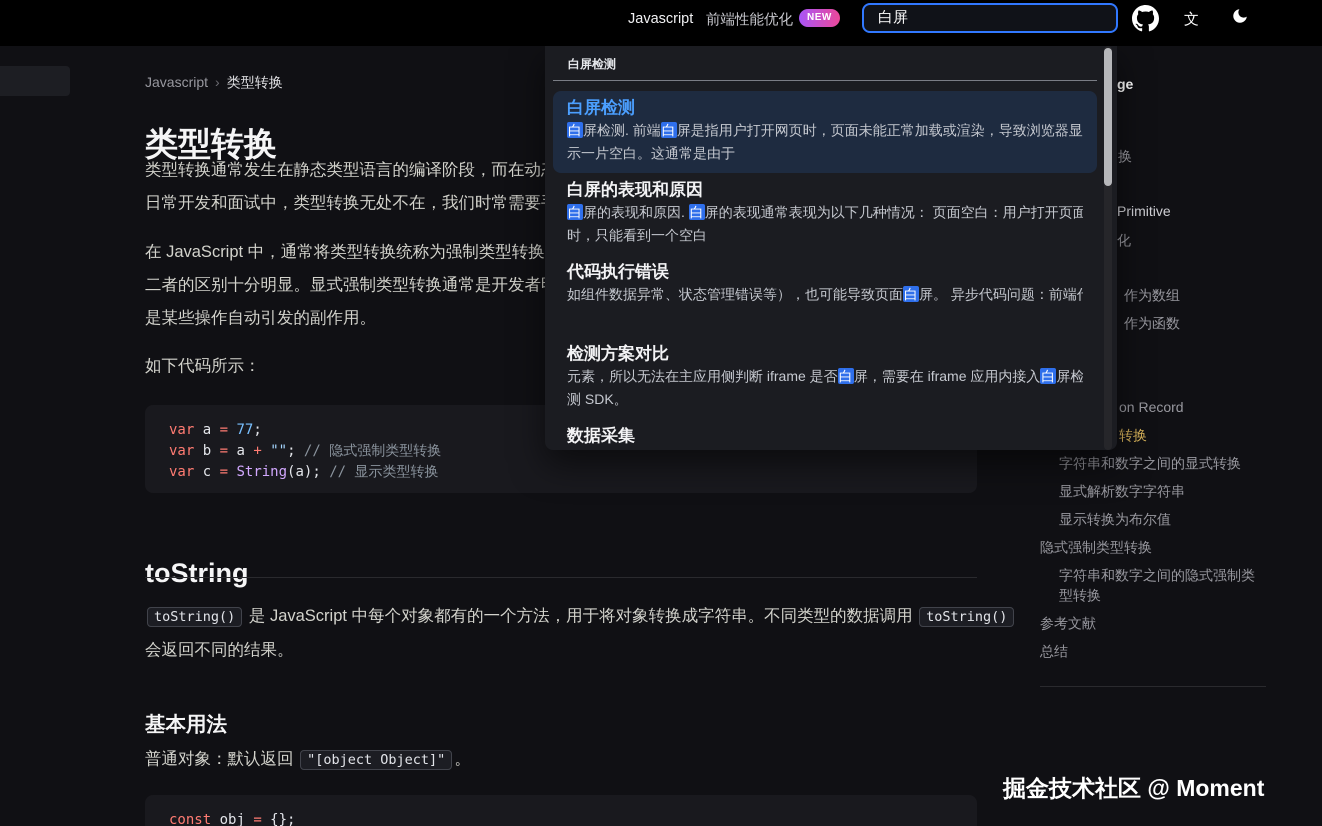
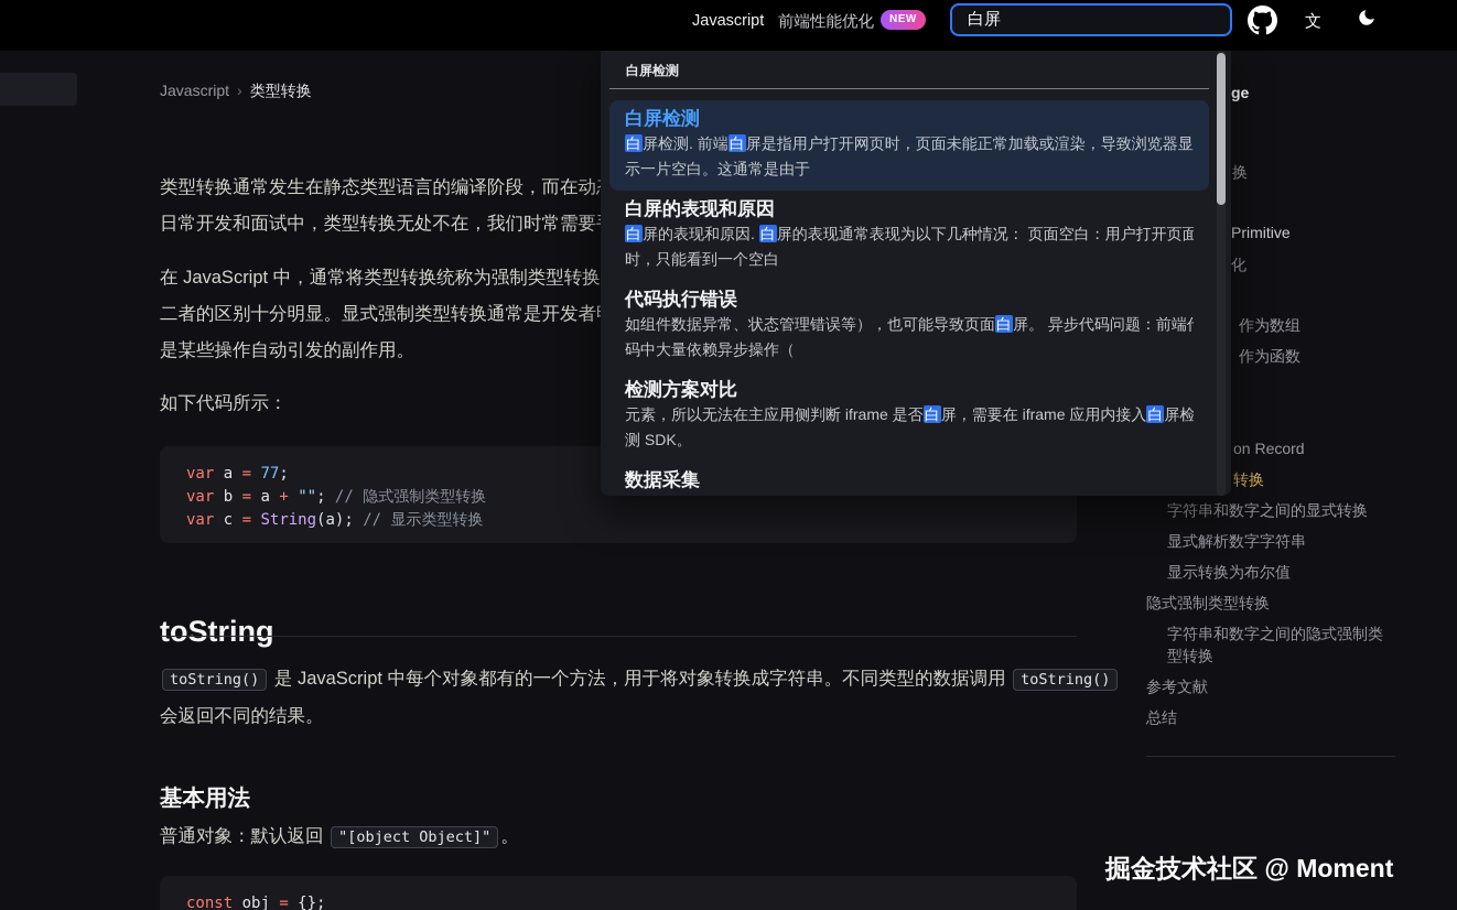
  Javascript
  前端性能优化
  NEW
  白屏
  文
  Javascript › 类型转换
- 类型转换
  类型转换通常发生在静态类型语言的编译阶段，而在动
  日常开发和面试中，类型转换无处不在，我们时常需要
  在 JavaScript 中，通常将类型转换统称为强制类型转换
  二者的区别十分明显。显式强制类型转换通常是开发者
  是某些操作自动引发的副作用。
  如下代码所示：
  var a = 77;
  var b = a + ""; // 隐式强制类型转换
  var c = String(a); // 显示类型转换
  toString
  toString() 是 JavaScript 中每个对象都有的一个方法，用于将对象转换成字符串。不同类型的数据调用 toString()
  会返回不同的结果。
  基本用法
  普通对象：默认返回 "[object Object]" 。
  const obj = {};
  ge
  换
  Primitive
  化
  作为数组
  作为函数
  on Record
  转换
  字符串和数字之间的显式转换
  显式解析数字字符串
  显示转换为布尔值
  隐式强制类型转换
  字符串和数字之间的隐式强制类
  型转换
  参考文献
  总结
  白屏检测
  白屏检测
  白屏检测. 前端白屏是指用户打开网页时，页面未能正常加载或渲染，导致浏览器显
  示一片空白。这通常是由于
  白屏的表现和原因
  白屏的表现和原因. 白屏的表现通常表现为以下几种情况： 页面空白：用户打开页面
  时，只能看到一个空白
  代码执行错误
  如组件数据异常、状态管理错误等），也可能导致页面白屏。 异步代码问题：前端
+ 码中大量依赖异步操作（
  检测方案对比
  元素，所以无法在主应用侧判断 iframe 是否白屏，需要在 iframe 应用内接入白屏检
  测 SDK。
  数据采集
  掘金技术社区 @ Moment
